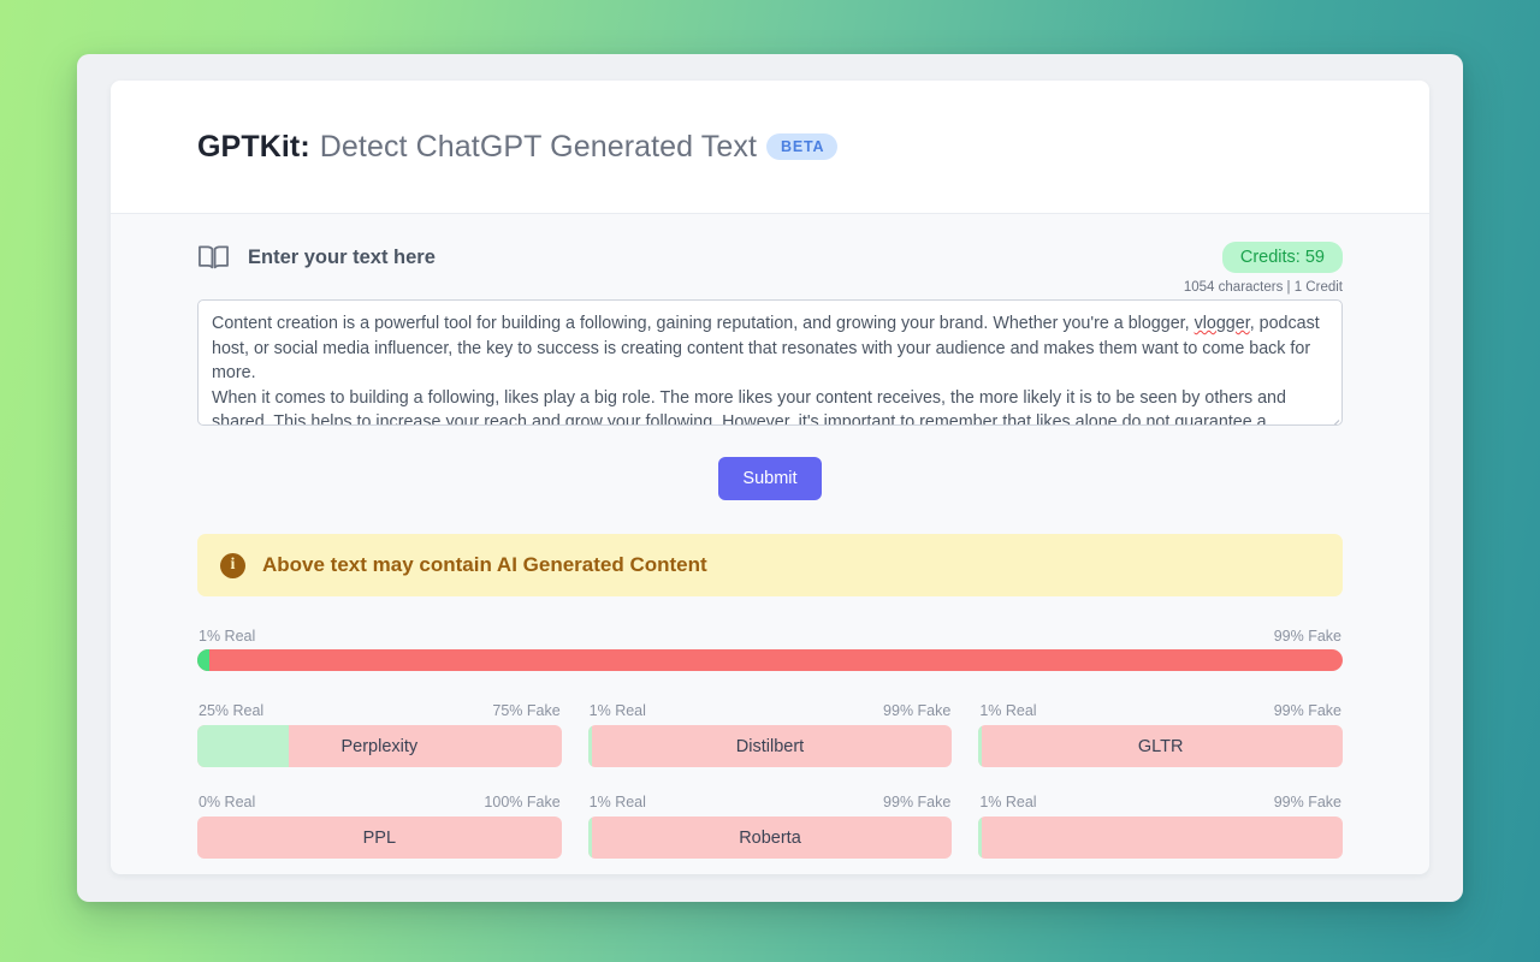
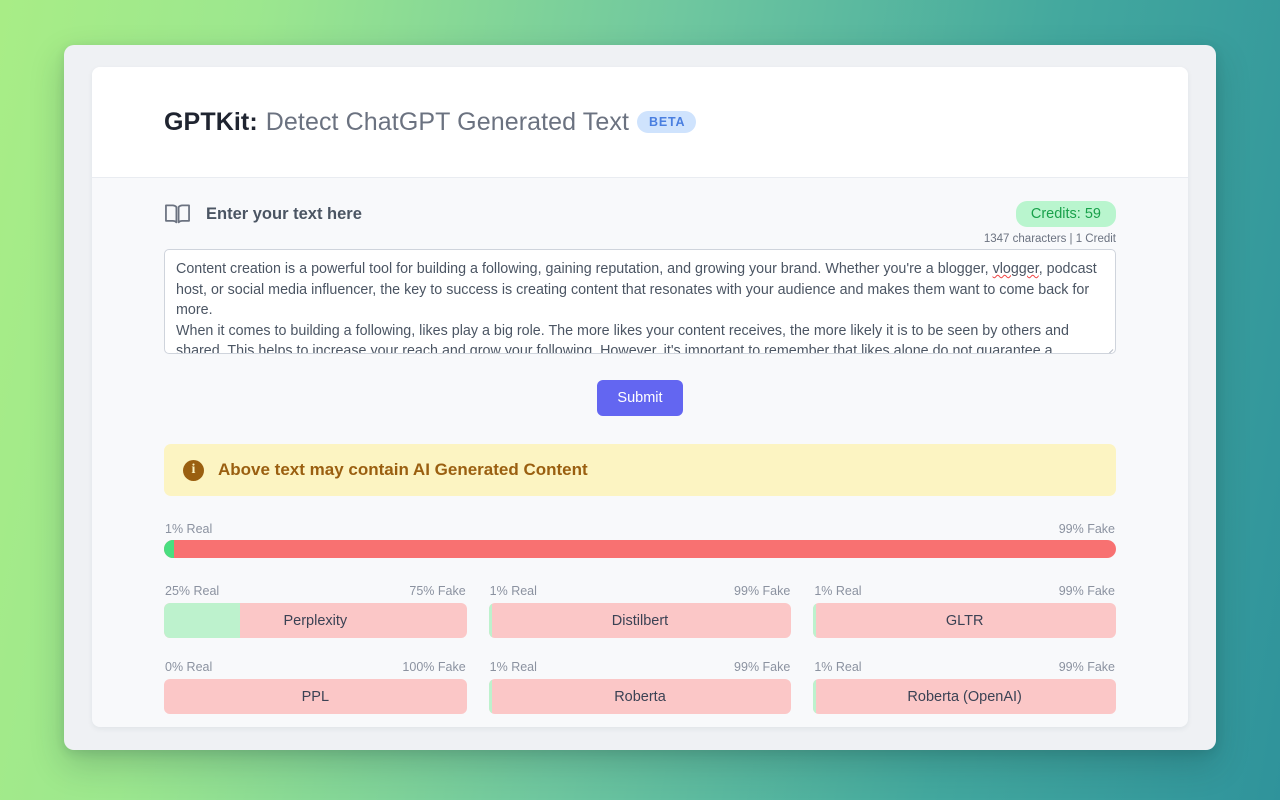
  GPTKit:
  Detect ChatGPT Generated Text
  BETA
  Enter your text here
  Credits: 59
- 1054 characters | 1 Credit
+ 1347 characters | 1 Credit
  Content creation is a powerful tool for building a following, gaining reputation, and growing your brand. Whether you're a blogger, vlogger, podcast host, or social media influencer, the key to success is creating content that resonates with your audience and makes them want to come back for more.
  Submit
  i
  Above text may contain AI Generated Content
  1% Real
  99% Fake
  25% Real
  75% Fake
  Perplexity
  1% Real
  99% Fake
  Distilbert
  1% Real
  99% Fake
  GLTR
  0% Real
  100% Fake
  PPL
  1% Real
  99% Fake
  Roberta
  1% Real
  99% Fake
+ Roberta (OpenAI)
